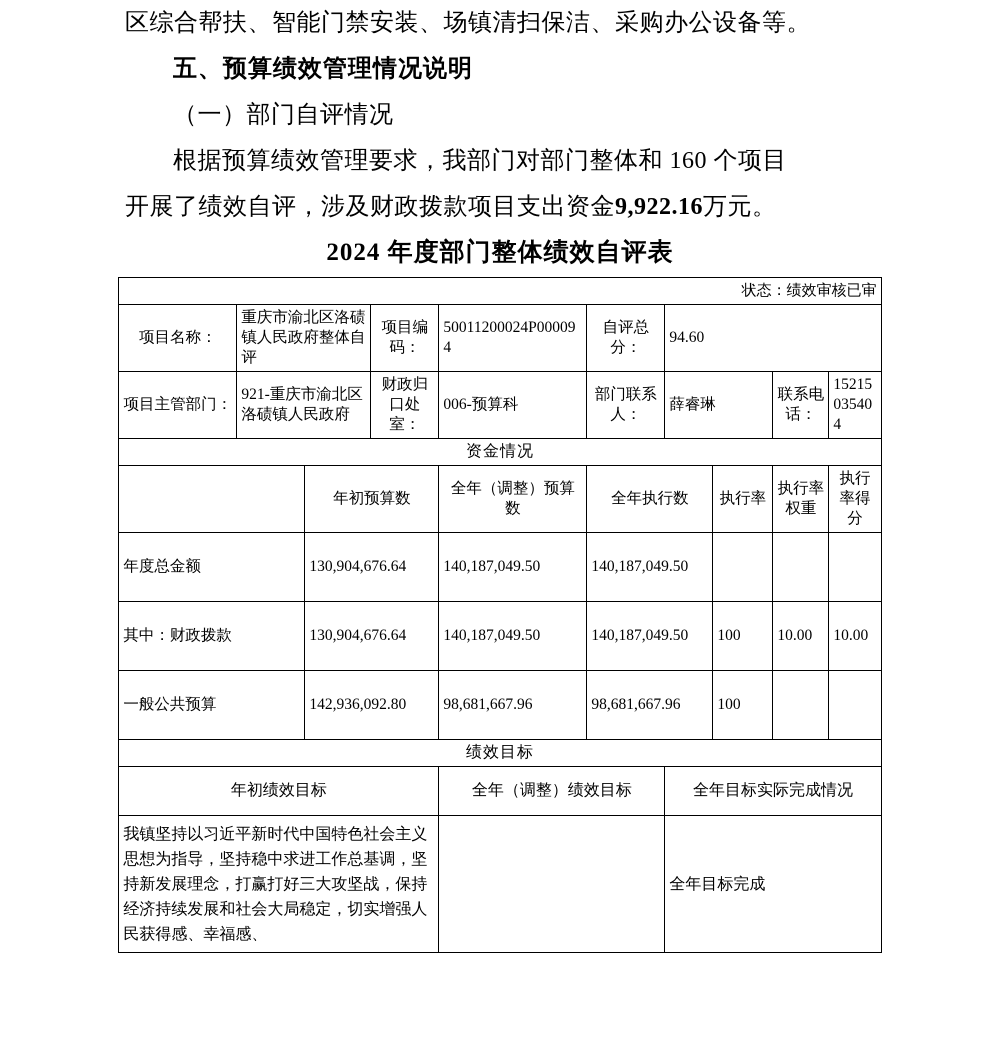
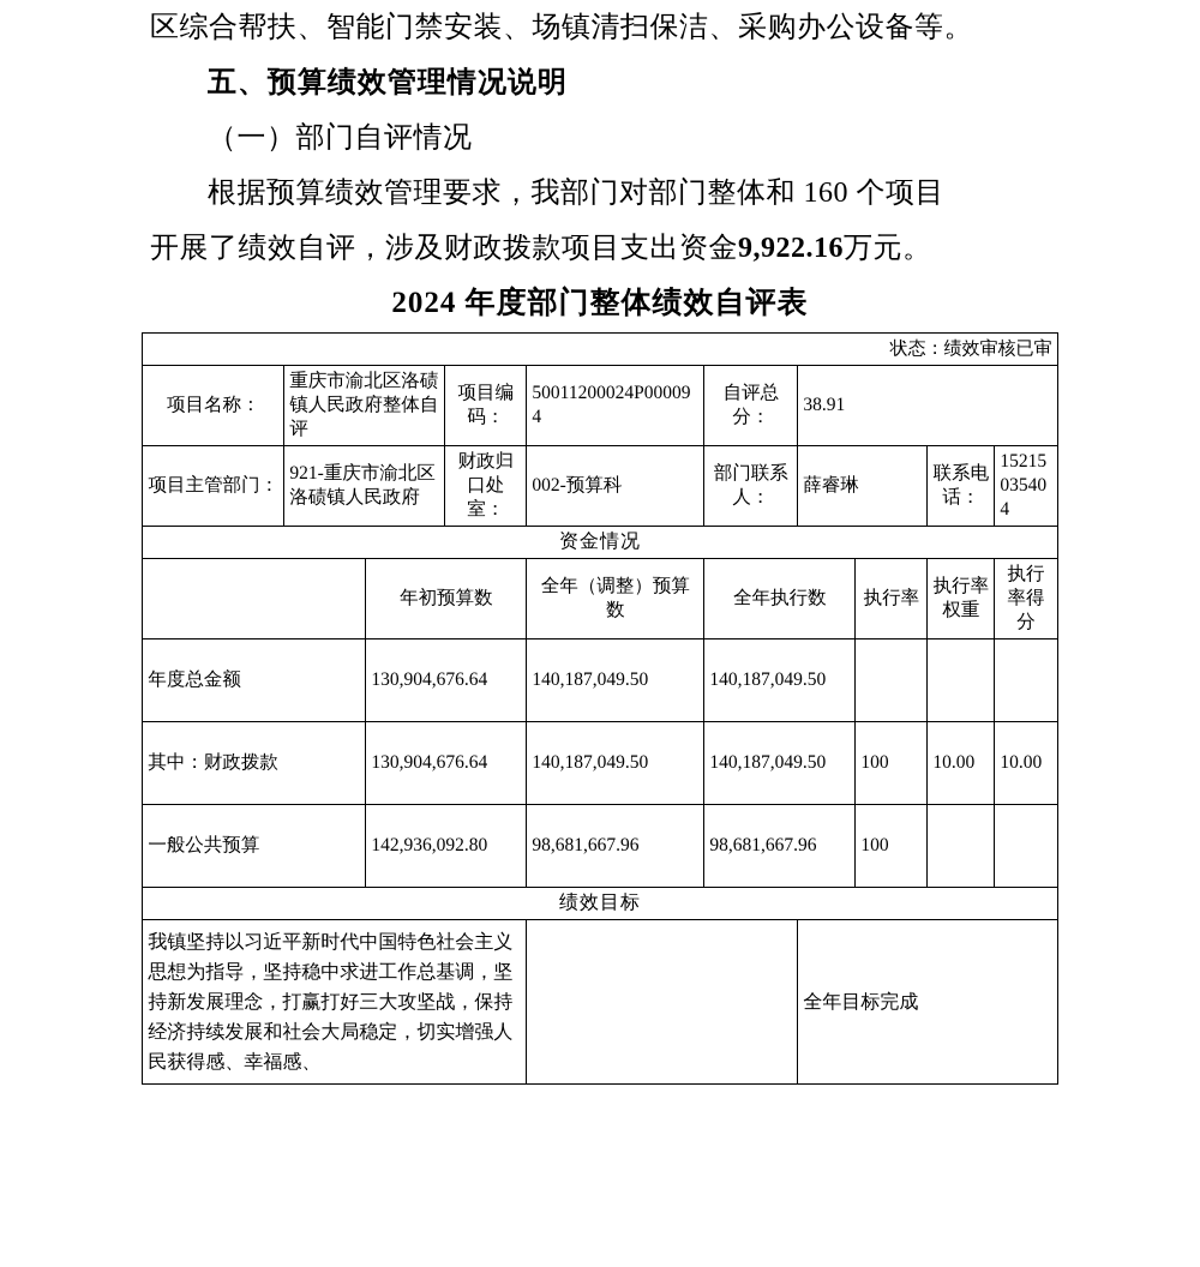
  区综合帮扶、智能门禁安装、场镇清扫保洁、采购办公设备等。
  五、预算绩效管理情况说明
  （一）部门自评情况
  根据预算绩效管理要求，我部门对部门整体和 160 个项目
  开展了绩效自评，涉及财政拨款项目支出资金9,922.16万元。
  2024 年度部门整体绩效自评表
  状态：绩效审核已审
- 项目名称：	重庆市渝北区洛碛镇人民政府整体自评	项目编码：	50011200024P000094	自评总分：	94.60
+ 项目名称：	重庆市渝北区洛碛镇人民政府整体自评	项目编码：	50011200024P000094	自评总分：	38.91
- 项目主管部门：	921-重庆市渝北区洛碛镇人民政府	财政归口处室：	006-预算科	部门联系人：	薛睿琳	联系电话：	15215035404
+ 项目主管部门：	921-重庆市渝北区洛碛镇人民政府	财政归口处室：	002-预算科	部门联系人：	薛睿琳	联系电话：	15215035404
  资金情况
  	年初预算数	全年（调整）预算数	全年执行数	执行率	执行率权重	执行率得分
  年度总金额	130,904,676.64	140,187,049.50	140,187,049.50
  其中：财政拨款	130,904,676.64	140,187,049.50	140,187,049.50	100	10.00	10.00
  一般公共预算	142,936,092.80	98,681,667.96	98,681,667.96	100
  绩效目标
- 年初绩效目标	全年（调整）绩效目标	全年目标实际完成情况
  我镇坚持以习近平新时代中国特色社会主义思想为指导，坚持稳中求进工作总基调，坚持新发展理念，打赢打好三大攻坚战，保持经济持续发展和社会大局稳定，切实增强人民获得感、幸福感、		全年目标完成
